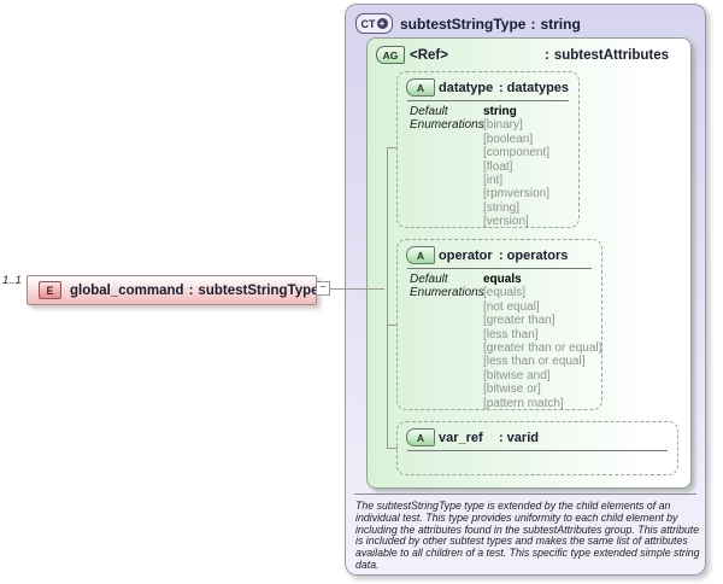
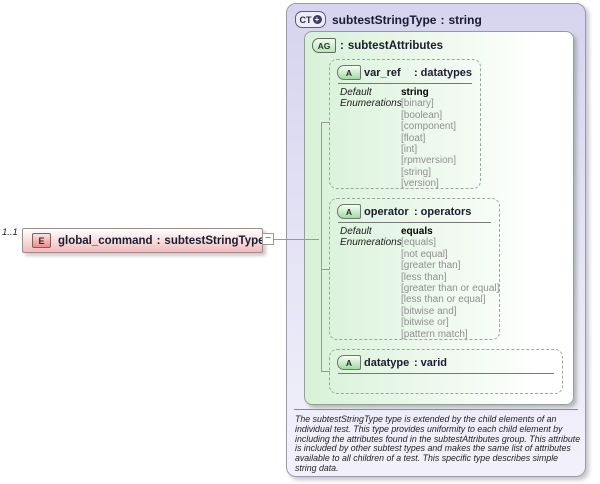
  1..1
  E
  global_command
  :
  subtestStringTyp
  −
  CT
  +
  subtestStringType
  :
  string
  AG
- <Ref>
  :
  subtestAttributes
  A
- datatype
+ var_ref
  :
  datatypes
  Default
  Enumerations
  string
  [binary]
  [boolean]
  [component]
  [float]
  [int]
  [rpmversion]
  [string]
  [version]
  A
  operator
  :
  operators
  Default
  Enumerations
  equals
  [equals]
  [not equal]
  [greater than]
  [less than]
  [greater than or equal]
  [less than or equal]
  [bitwise and]
  [bitwise or]
  [pattern match]
  A
- var_ref
+ datatype
  :
  varid
- The subtestStringType type is extended by the child elements of an individual test. This type provides uniformity to each child element by including the attributes found in the subtestAttributes group. This attribute is included by other subtest types and makes the same list of attributes available to all children of a test. This specific type extended simple string data.
+ The subtestStringType type is extended by the child elements of an individual test. This type provides uniformity to each child element by including the attributes found in the subtestAttributes group. This attribute is included by other subtest types and makes the same list of attributes available to all children of a test. This specific type describes simple string data.
